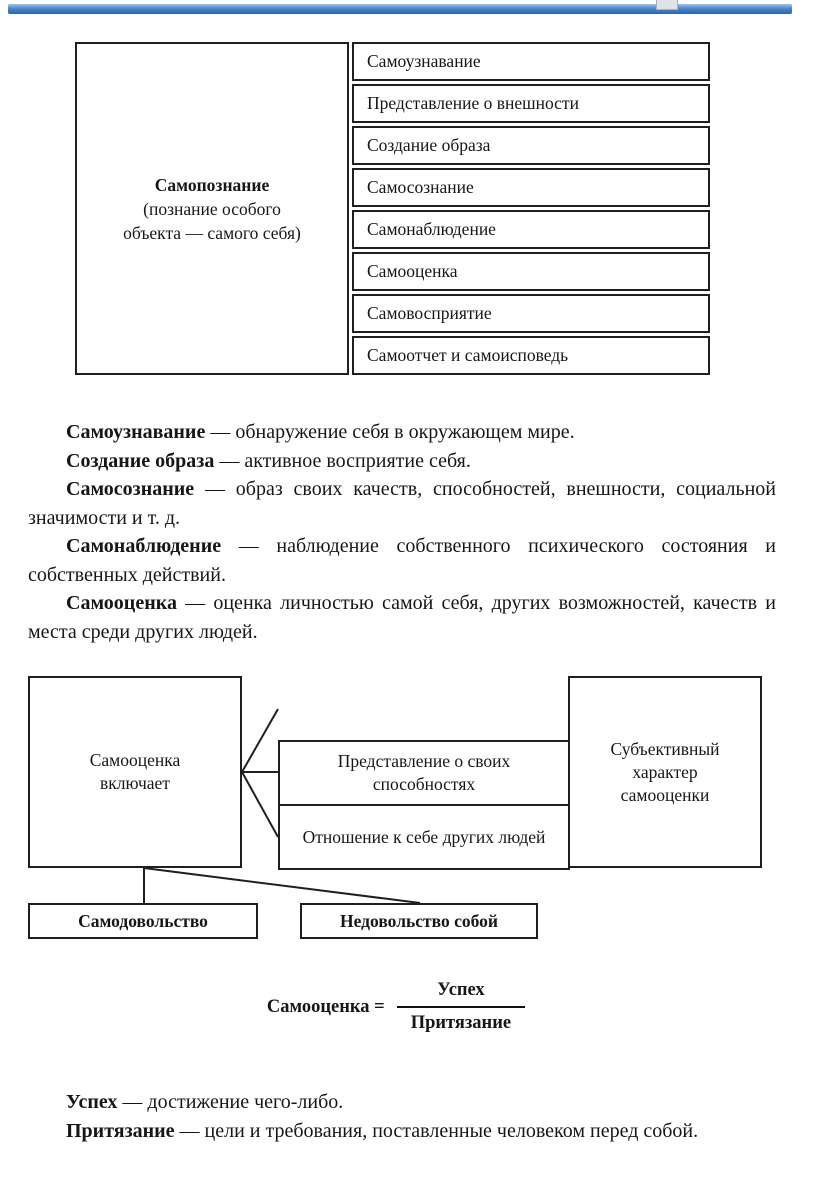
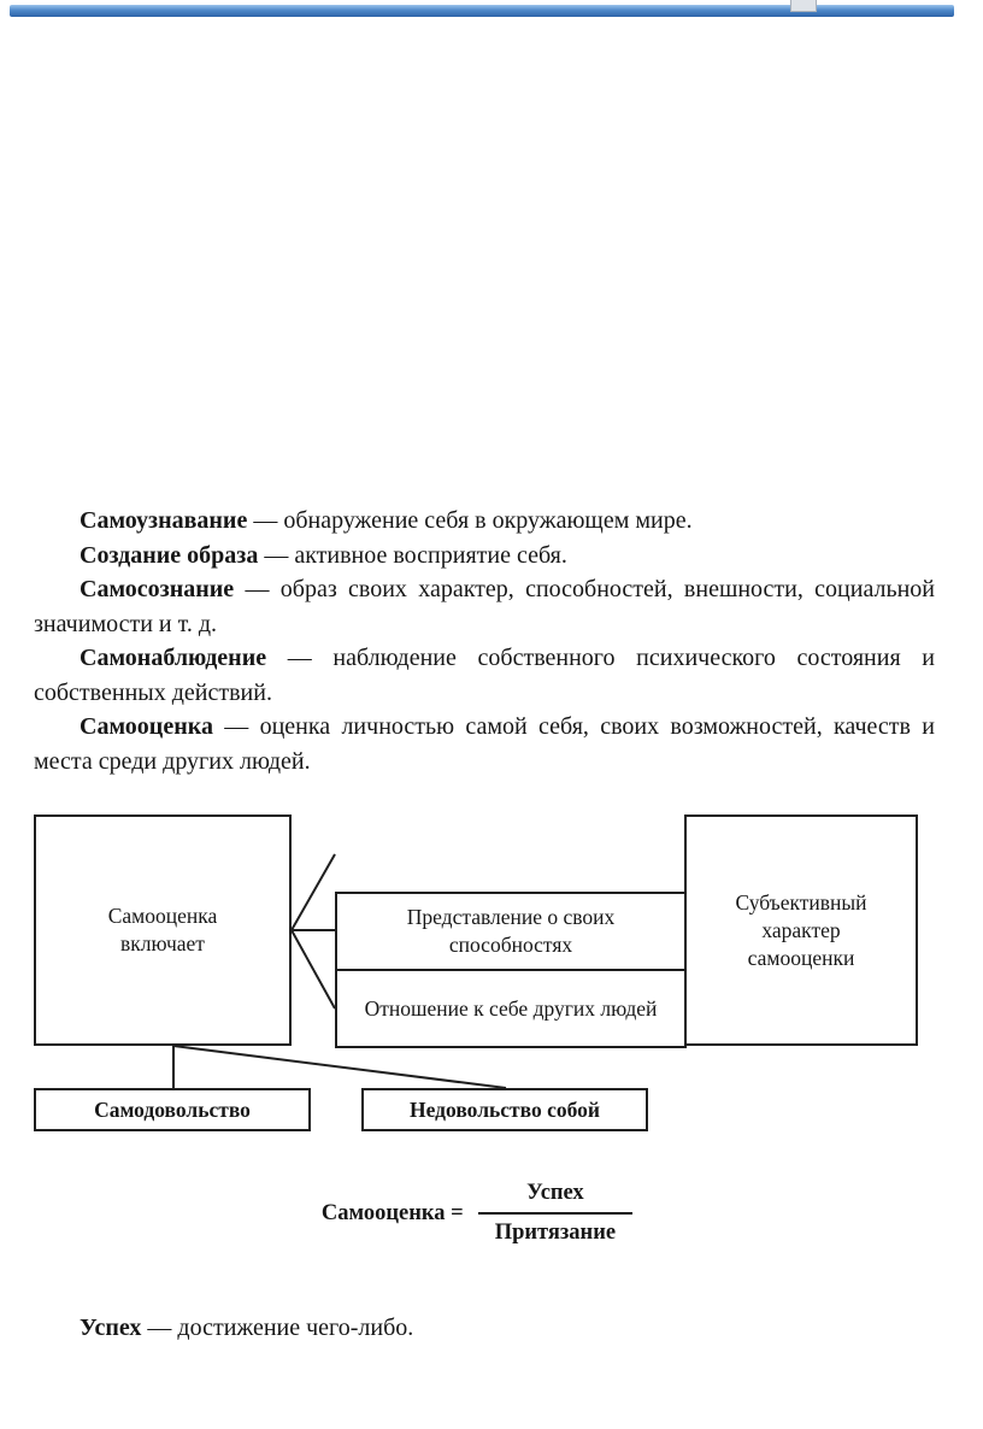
- Самопознание
- (познание особого
- объекта — самого себя)
- Самоузнавание
- Представление о внешности
- Создание образа
- Самосознание
- Самонаблюдение
- Самооценка
- Самовосприятие
- Самоотчет и самоисповедь
  Самоузнавание — обнаружение себя в окружающем мире.
  Создание образа — активное восприятие себя.
- Самосознание — образ своих качеств, способностей, внешности, социальной значимости и т. д.
+ Самосознание — образ своих характер, способностей, внешности, социальной значимости и т. д.
  Самонаблюдение — наблюдение собственного психического состояния и собственных действий.
- Самооценка — оценка личностью самой себя, других возможностей, качеств и места среди других людей.
+ Самооценка — оценка личностью самой себя, своих возможностей, качеств и места среди других людей.
  Самооценка включает
  Представление о своих способностях
  Отношение к себе других людей
  Субъективный характер самооценки
  Самодовольство
  Недовольство собой
  Самооценка =
  Успех
  Притязание
  Успех — достижение чего-либо.
- Притязание — цели и требования, поставленные человеком перед собой.
